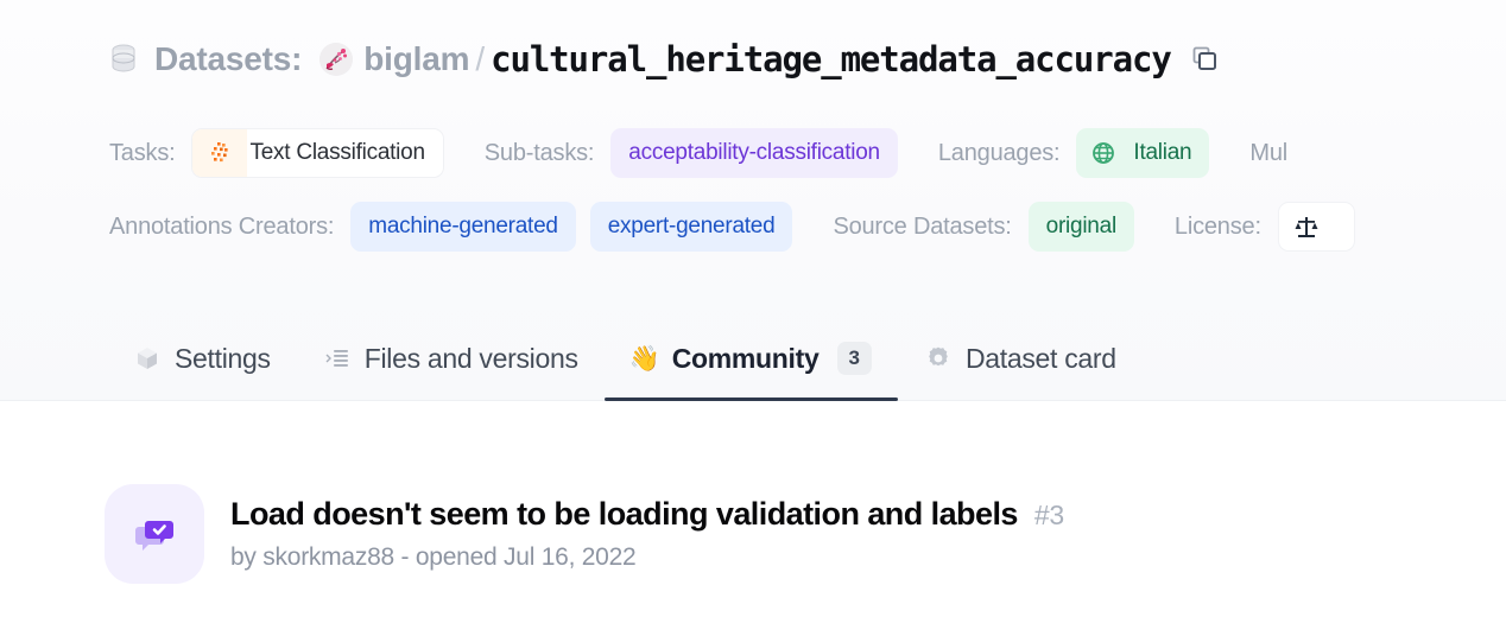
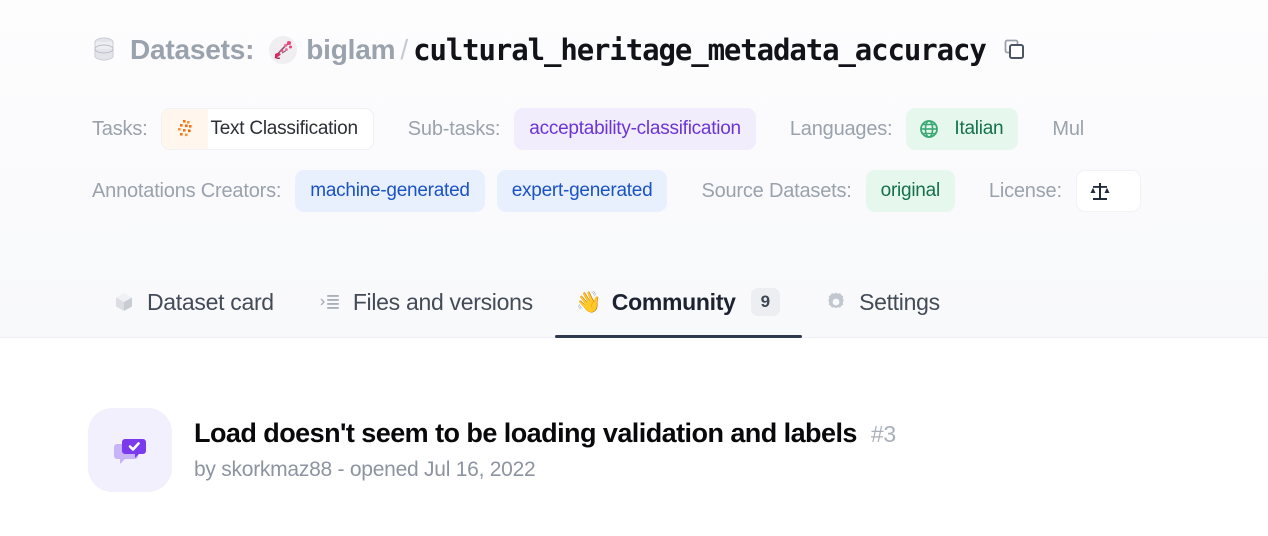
  Datasets:
  biglam
  /
  cultural_heritage_metadata_accuracy
  Tasks:
  Text Classification
  Sub-tasks:
  acceptability-classification
  Languages:
  Italian
  Mul
  Annotations Creators:
  machine-generated
  expert-generated
  Source Datasets:
  original
  License:
- Settings
+ Dataset card
  Files and versions
  👋
  Community
- 3
+ 9
- Dataset card
+ Settings
  Load doesn't seem to be loading validation and labels
  #3
  by skorkmaz88 - opened Jul 16, 2022
